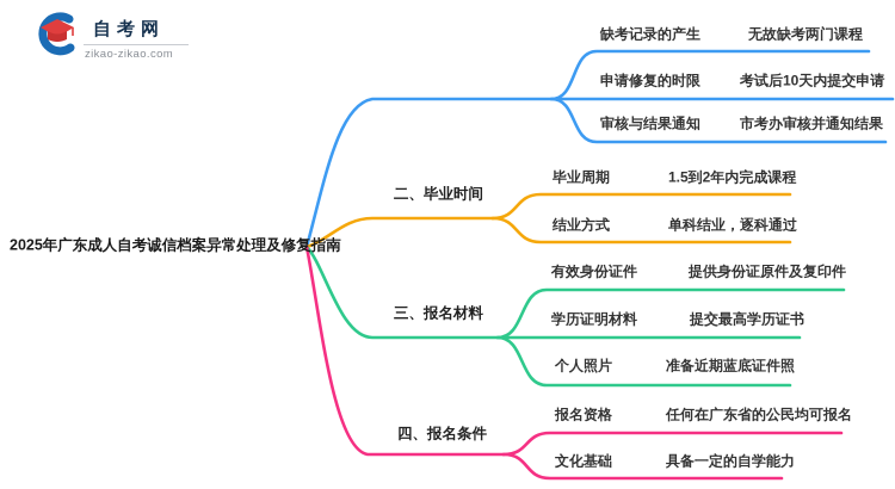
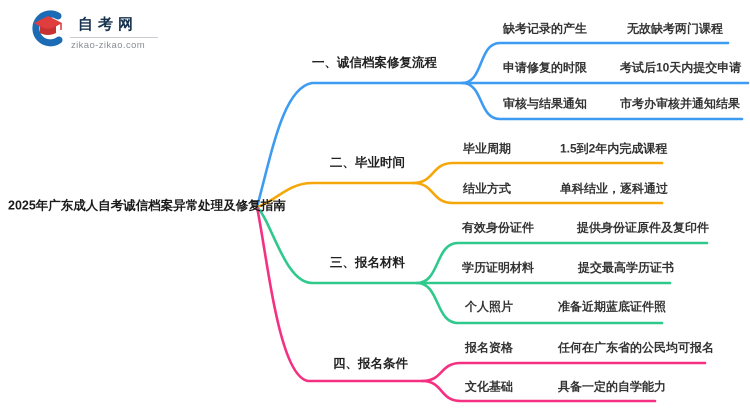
  自考网
  zikao-zikao.com
  2025年广东成人自考诚信档案异常处理及修复指南
+ 一、诚信档案修复流程
  缺考记录的产生
  无故缺考两门课程
  申请修复的时限
  考试后10天内提交申请
  审核与结果通知
  市考办审核并通知结果
  二、毕业时间
  毕业周期
  1.5到2年内完成课程
  结业方式
  单科结业，逐科通过
  三、报名材料
  有效身份证件
  提供身份证原件及复印件
  学历证明材料
  提交最高学历证书
  个人照片
  准备近期蓝底证件照
  四、报名条件
  报名资格
  任何在广东省的公民均可报名
  文化基础
  具备一定的自学能力
